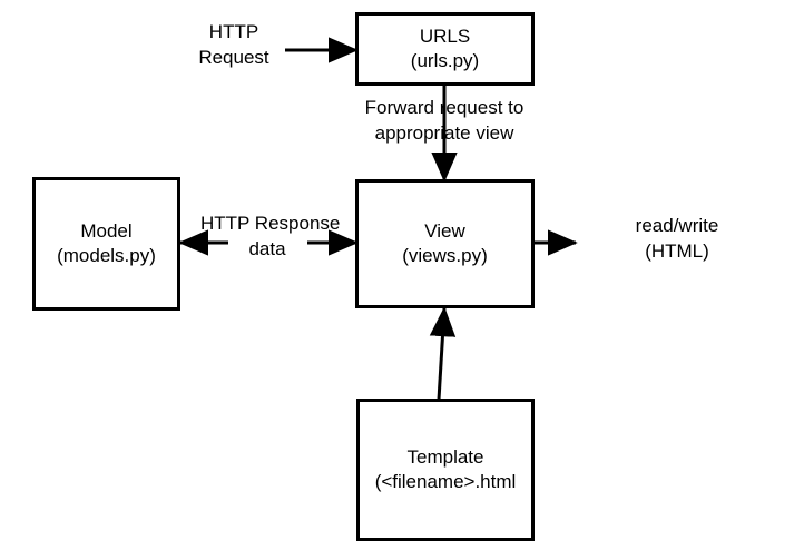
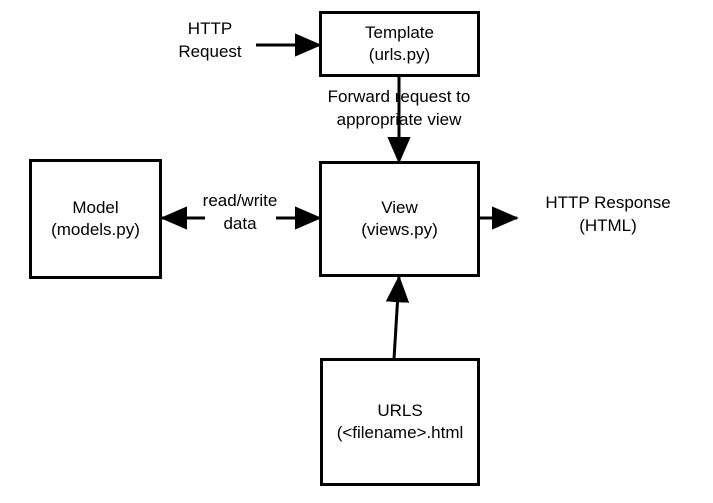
- URLS
+ Template
  (urls.py)
  View
  (views.py)
  Model
  (models.py)
- Template
+ URLS
  (<filename>.html
  HTTP
  Request
  Forward request to
  appropriate view
- HTTP Response
+ read/write
  data
- read/write
+ HTTP Response
  (HTML)
